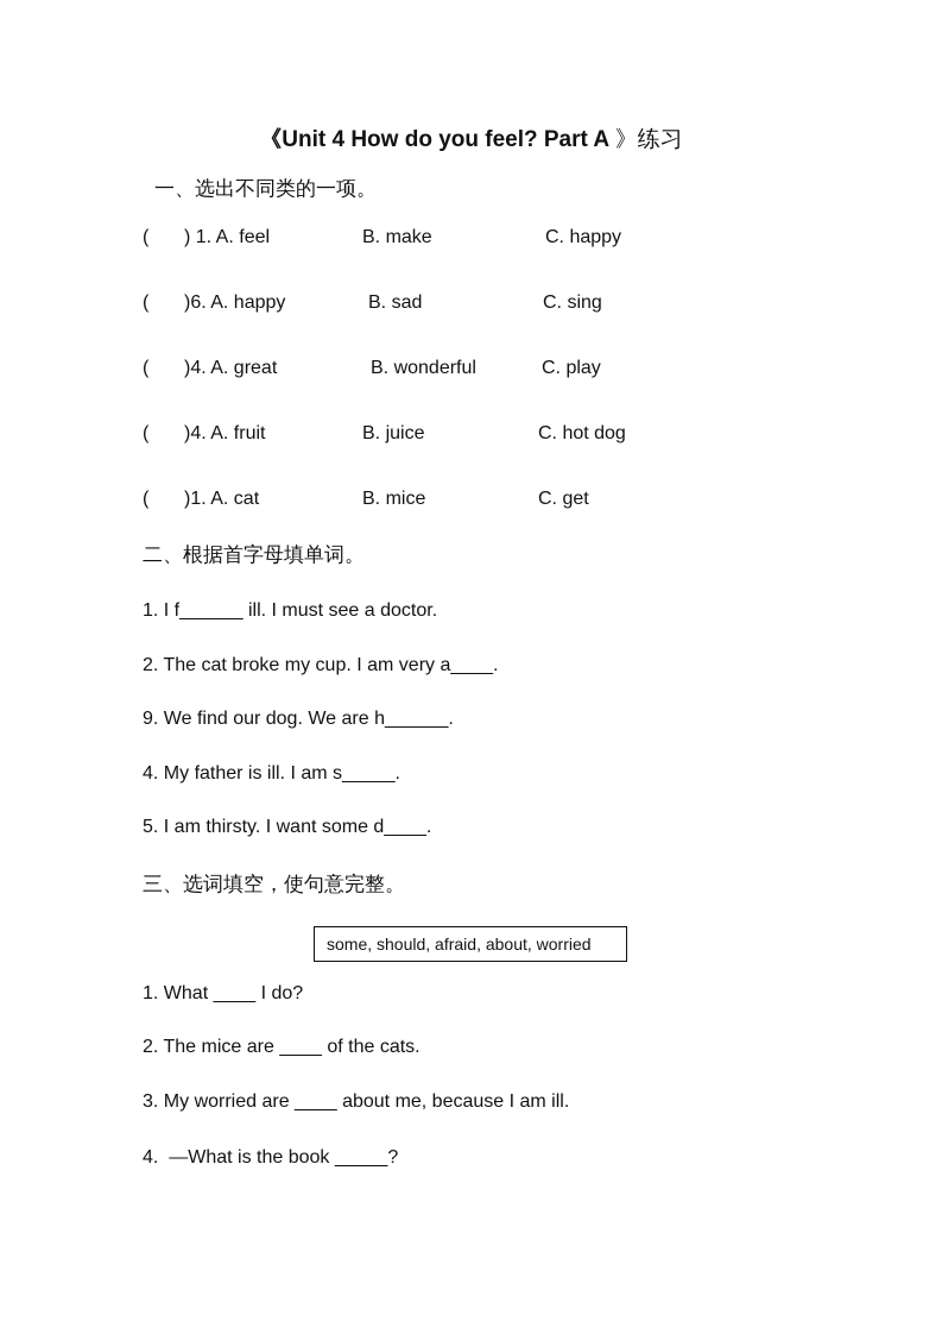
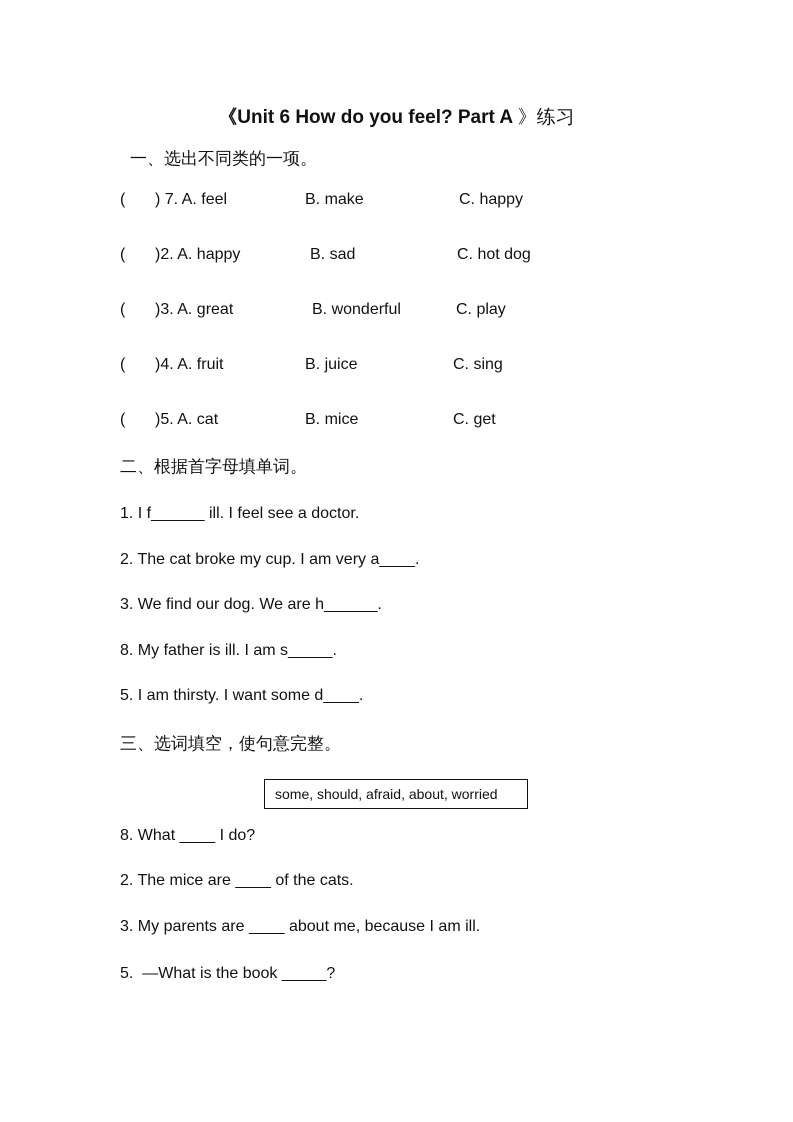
- 《Unit 4 How do you feel? Part A 》练习
+ 《Unit 6 How do you feel? Part A 》练习
  一、选出不同类的一项。
  (
- ) 1. A. feel
+ ) 7. A. feel
  B. make
  C. happy
  (
- )6. A. happy
+ )2. A. happy
  B. sad
- C. sing
+ C. hot dog
  (
- )4. A. great
+ )3. A. great
  B. wonderful
  C. play
  (
  )4. A. fruit
  B. juice
- C. hot dog
+ C. sing
  (
- )1. A. cat
+ )5. A. cat
  B. mice
  C. get
  二、根据首字母填单词。
- 1. I f______ ill. I must see a doctor.
+ 1. I f______ ill. I feel see a doctor.
  2. The cat broke my cup. I am very a____.
- 9. We find our dog. We are h______.
+ 3. We find our dog. We are h______.
- 4. My father is ill. I am s_____.
+ 8. My father is ill. I am s_____.
  5. I am thirsty. I want some d____.
  三、选词填空，使句意完整。
  some, should, afraid, about, worried
- 1. What ____ I do?
+ 8. What ____ I do?
  2. The mice are ____ of the cats.
- 3. My worried are ____ about me, because I am ill.
+ 3. My parents are ____ about me, because I am ill.
- 4. —What is the book _____?
+ 5. —What is the book _____?
